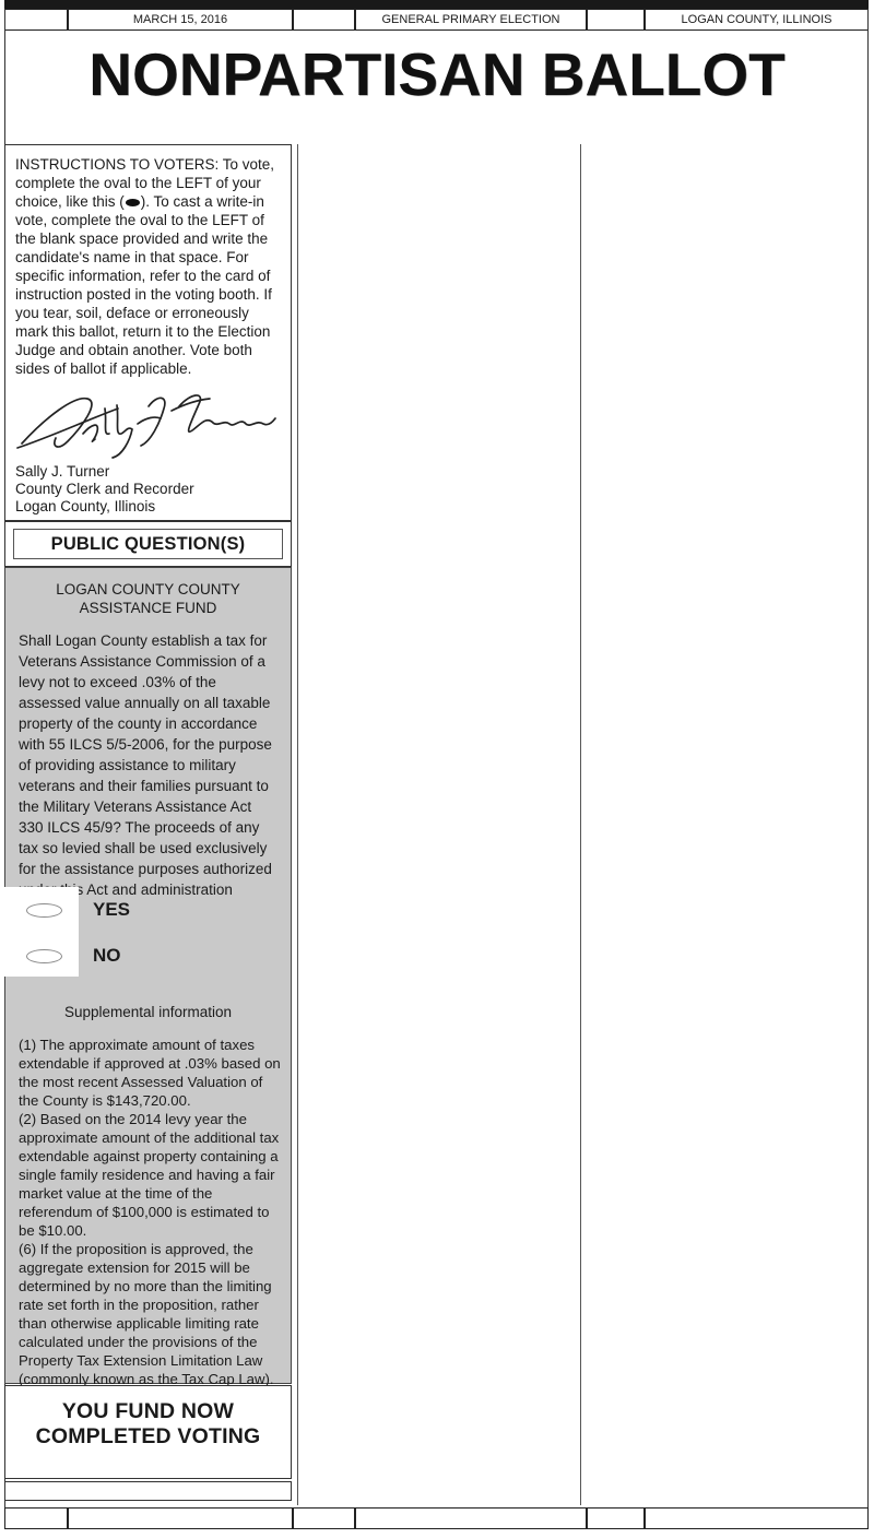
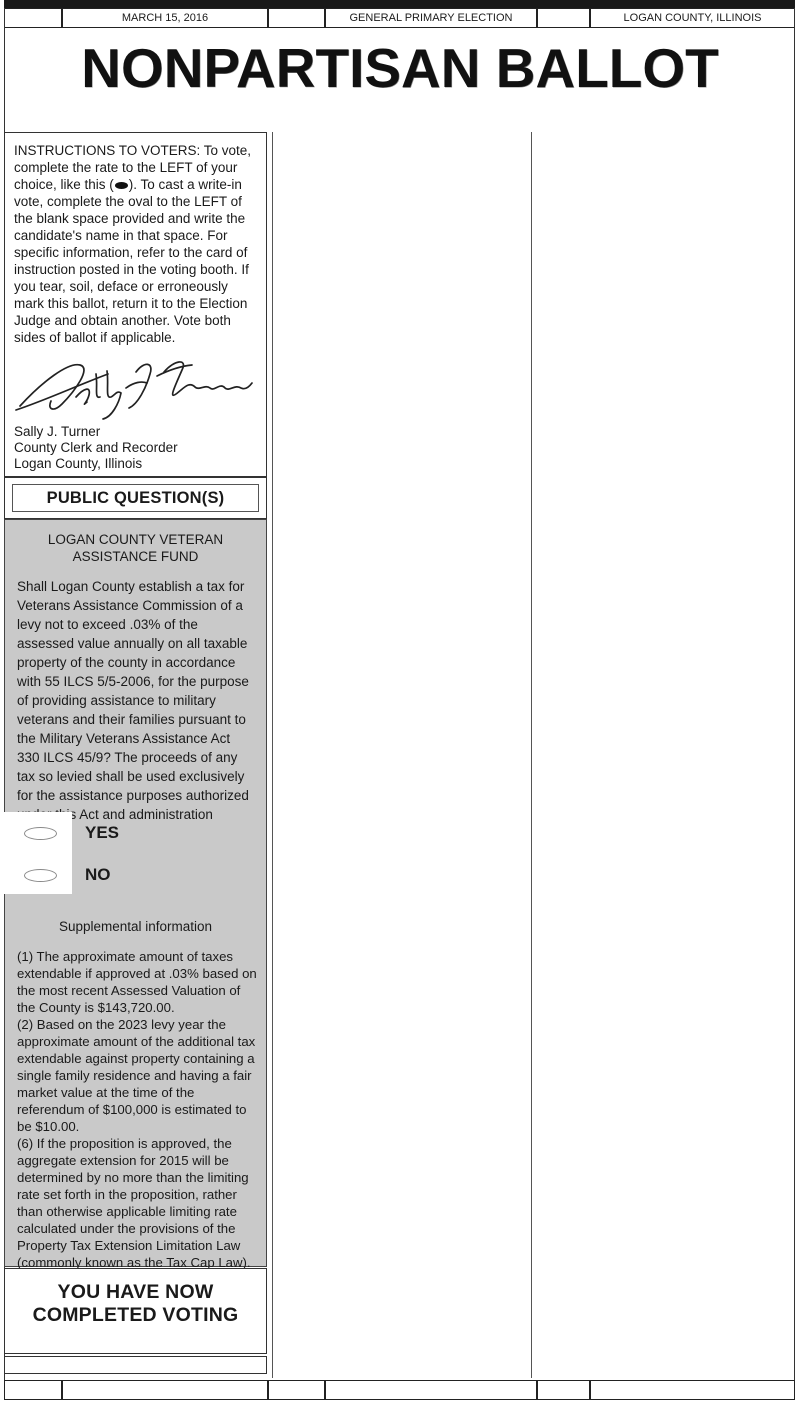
  MARCH 15, 2016
  GENERAL PRIMARY ELECTION
  LOGAN COUNTY, ILLINOIS
  NONPARTISAN BALLOT
- INSTRUCTIONS TO VOTERS: To vote, complete the oval to the LEFT of your choice, like this ( ). To cast a write-in vote, complete the oval to the LEFT of the blank space provided and write the candidate's name in that space. For specific information, refer to the card of instruction posted in the voting booth. If you tear, soil, deface or erroneously mark this ballot, return it to the Election Judge and obtain another. Vote both sides of ballot if applicable.
+ INSTRUCTIONS TO VOTERS: To vote, complete the rate to the LEFT of your choice, like this ( ). To cast a write-in vote, complete the oval to the LEFT of the blank space provided and write the candidate's name in that space. For specific information, refer to the card of instruction posted in the voting booth. If you tear, soil, deface or erroneously mark this ballot, return it to the Election Judge and obtain another. Vote both sides of ballot if applicable.
  Sally J. Turner
  County Clerk and Recorder
  Logan County, Illinois
  PUBLIC QUESTION(S)
- LOGAN COUNTY COUNTY ASSISTANCE FUND
+ LOGAN COUNTY VETERAN ASSISTANCE FUND
  Shall Logan County establish a tax for Veterans Assistance Commission of a levy not to exceed .03% of the assessed value annually on all taxable property of the county in accordance with 55 ILCS 5/5-2006, for the purpose of providing assistance to military veterans and their families pursuant to the Military Veterans Assistance Act 330 ILCS 45/9? The proceeds of any tax so levied shall be used exclusively for the assistance purposes authorized s Act and administration
  YES
  NO
  Supplemental information
  (1) The approximate amount of taxes extendable if approved at .03% based on the most recent Assessed Valuation of the County is $143,720.00.
- (2) Based on the 2014 levy year the approximate amount of the additional tax extendable against property containing a single family residence and having a fair market value at the time of the referendum of $100,000 is estimated to be $10.00.
+ (2) Based on the 2023 levy year the approximate amount of the additional tax extendable against property containing a single family residence and having a fair market value at the time of the referendum of $100,000 is estimated to be $10.00.
  (6) If the proposition is approved, the aggregate extension for 2015 will be determined by no more than the limiting rate set forth in the proposition, rather than otherwise applicable limiting rate calculated under the provisions of the Property Tax Extension Limitation Law (commonly known as the Tax Cap Law).
- YOU FUND NOW COMPLETED VOTING
+ YOU HAVE NOW COMPLETED VOTING
